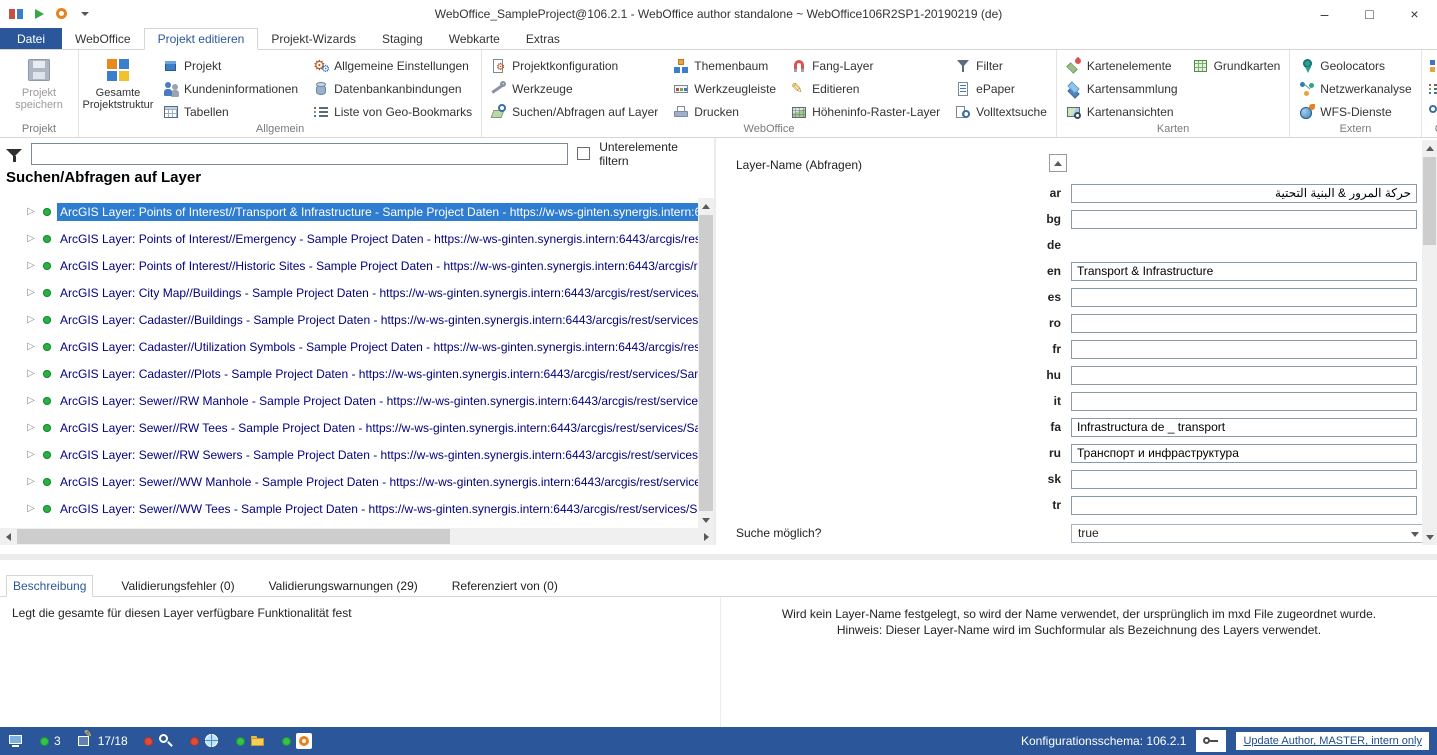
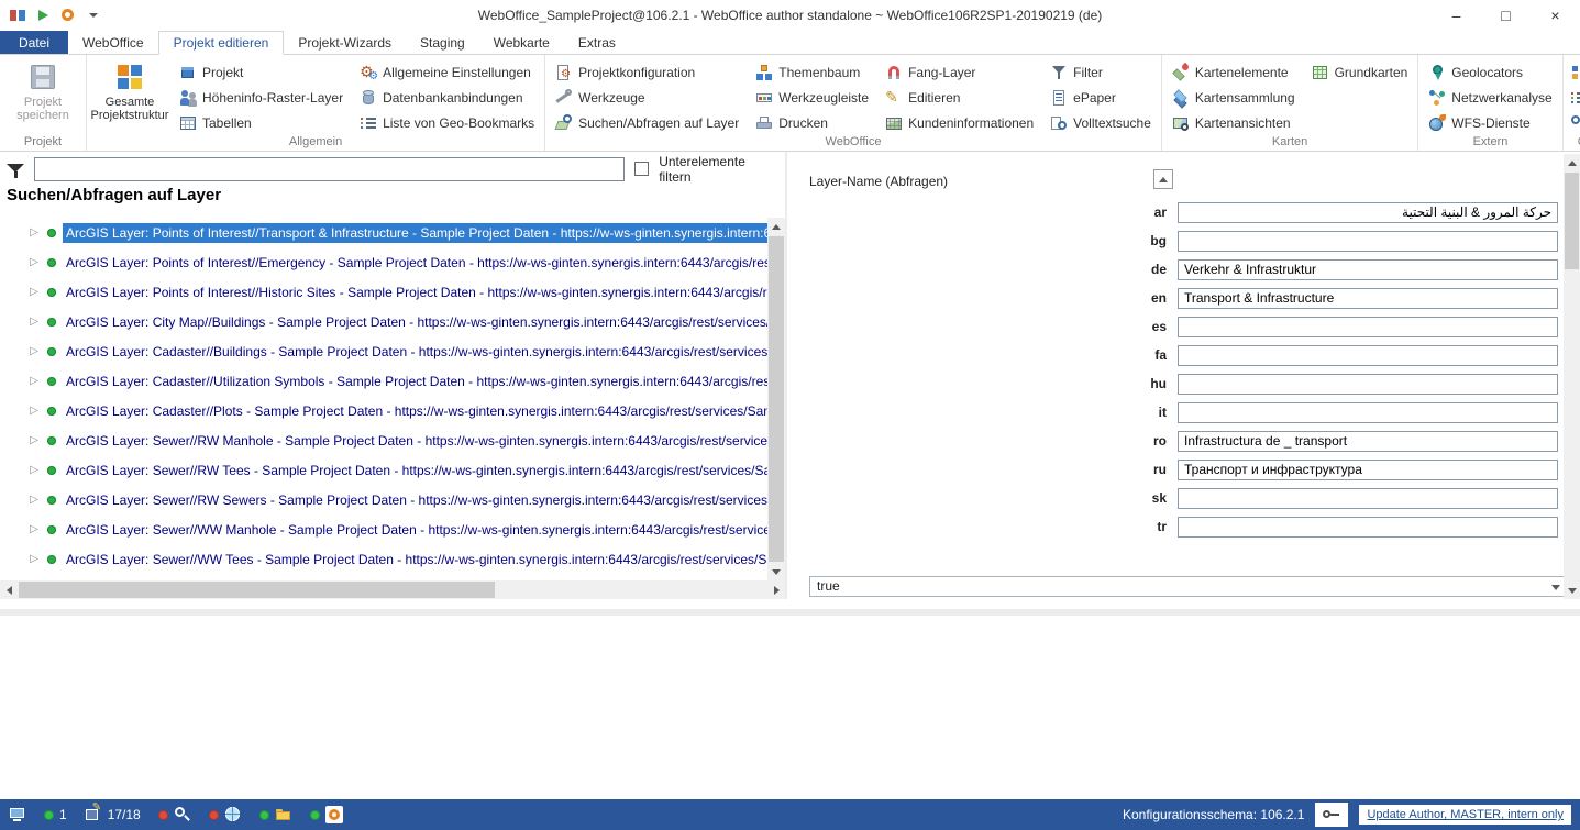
  WebOffice_SampleProject@106.2.1 - WebOffice author standalone ~ WebOffice106R2SP1-20190219 (de)
  –
  □
  ×
  Datei
  WebOffice
  Projekt editieren
  Projekt-Wizards
  Staging
  Webkarte
  Extras
  Projekt speichern
  Projekt
  Gesamte Projektstruktur
  Projekt
- Kundeninformationen
+ Höheninfo-Raster-Layer
  Tabellen
  Allgemeine Einstellungen
  Datenbankanbindungen
  Liste von Geo-Bookmarks
  Allgemein
  Projektkonfiguration
  Werkzeuge
  Suchen/Abfragen auf Layer
  Themenbaum
  Werkzeugleiste
  Drucken
  Fang-Layer
  Editieren
- Höheninfo-Raster-Layer
+ Kundeninformationen
  Filter
  ePaper
  Volltextsuche
  WebOffice
  Kartenelemente
  Kartensammlung
  Kartenansichten
  Grundkarten
  Karten
  Geolocators
  Netzwerkanalyse
  WFS-Dienste
  Extern
  Unterelemente filtern
  Suchen/Abfragen auf Layer
  ▷
  ArcGIS Layer: Points of Interest//Transport & Infrastructure - Sample Project Daten - https://w-ws-ginten.synergis.intern:
  ▷
  ArcGIS Layer: Points of Interest//Emergency - Sample Project Daten - https://w-ws-ginten.synergis.intern:6443/arcgis/re
  ▷
  ArcGIS Layer: Points of Interest//Historic Sites - Sample Project Daten - https://w-ws-ginten.synergis.intern:6443/arcgis/r
  ▷
  ArcGIS Layer: City Map//Buildings - Sample Project Daten - https://w-ws-ginten.synergis.intern:6443/arcgis/rest/services
  ▷
  ArcGIS Layer: Cadaster//Buildings - Sample Project Daten - https://w-ws-ginten.synergis.intern:6443/arcgis/rest/services
  ▷
  ArcGIS Layer: Cadaster//Utilization Symbols - Sample Project Daten - https://w-ws-ginten.synergis.intern:6443/arcgis/re
  ▷
  ArcGIS Layer: Cadaster//Plots - Sample Project Daten - https://w-ws-ginten.synergis.intern:6443/arcgis/rest/services/Sa
  ▷
  ArcGIS Layer: Sewer//RW Manhole - Sample Project Daten - https://w-ws-ginten.synergis.intern:6443/arcgis/rest/service
  ▷
  ArcGIS Layer: Sewer//RW Tees - Sample Project Daten - https://w-ws-ginten.synergis.intern:6443/arcgis/rest/services/S
  ▷
  ArcGIS Layer: Sewer//RW Sewers - Sample Project Daten - https://w-ws-ginten.synergis.intern:6443/arcgis/rest/services
  ▷
  ArcGIS Layer: Sewer//WW Manhole - Sample Project Daten - https://w-ws-ginten.synergis.intern:6443/arcgis/rest/servic
  ▷
  ArcGIS Layer: Sewer//WW Tees - Sample Project Daten - https://w-ws-ginten.synergis.intern:6443/arcgis/rest/services/S
  Layer-Name (Abfragen)
  ar
  bg
  de
+ Verkehr & Infrastruktur
  en
  Transport & Infrastructure
  es
- ro
+ fa
- fr
  hu
  it
- fa
+ ro
  Infrastructura de _ transport
  ru
  Транспорт и инфраструктура
  sk
  tr
- Suche möglich?
  true
- Beschreibung
- Validierungsfehler (0)
- Validierungswarnungen (29)
- Referenziert von (0)
- Legt die gesamte für diesen Layer verfügbare Funktionalität fest
- Wird kein Layer-Name festgelegt, so wird der Name verwendet, der ursprünglich im mxd File zugeordnet wurde.
- Hinweis: Dieser Layer-Name wird im Suchformular als Bezeichnung des Layers verwendet.
- 3
+ 1
  17/18
  Konfigurationsschema: 106.2.1
  Update Author, MASTER, intern only
